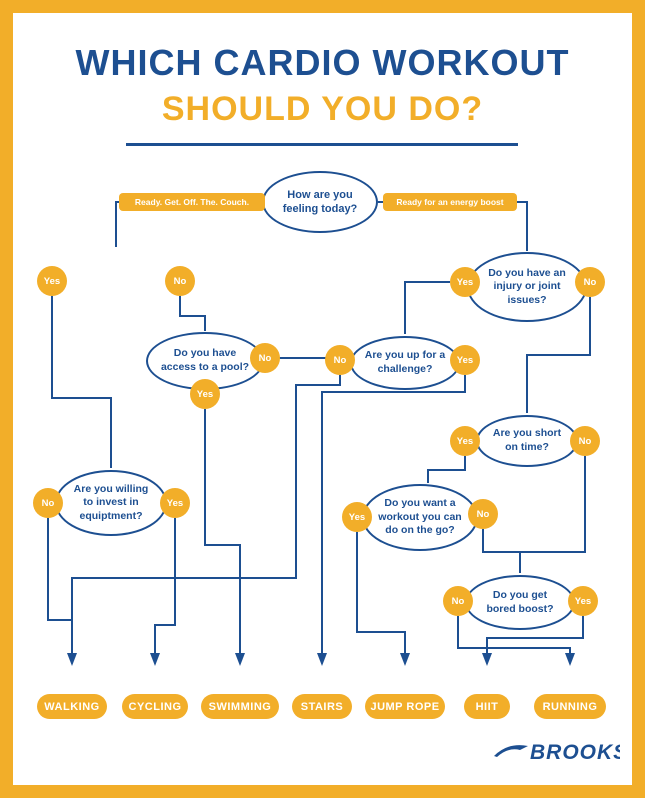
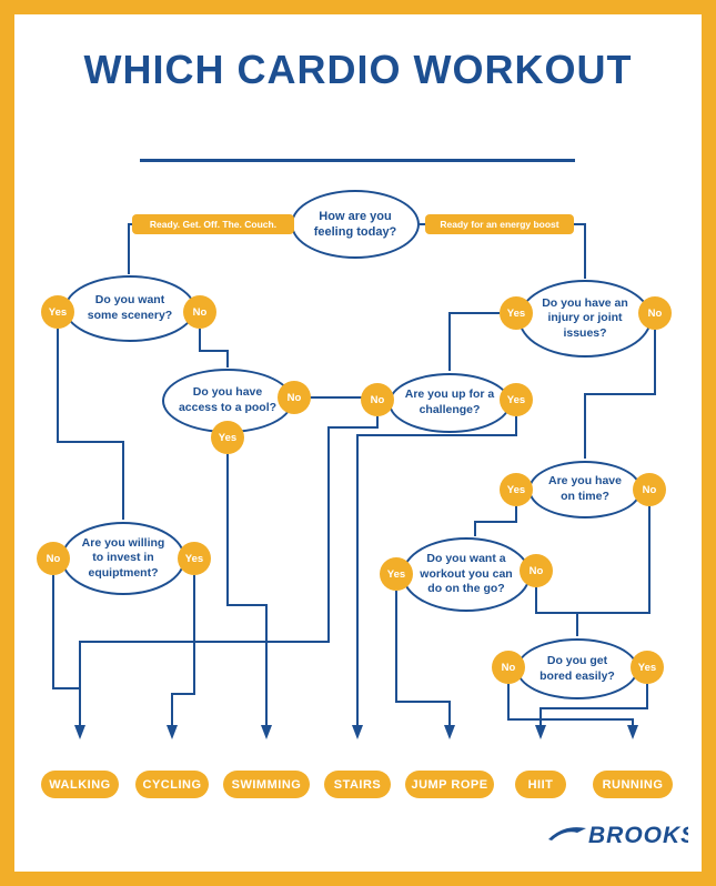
  WHICH CARDIO WORKOUT
- SHOULD YOU DO?
  How are you feeling today?
  Ready. Get. Off. The. Couch.
  Ready for an energy boost
+ Do you want some scenery?
  Yes
  No
  Do you have an injury or joint issues?
  Yes
  No
  Do you have access to a pool?
  No
  Yes
  Are you up for a challenge?
  No
  Yes
- Are you short on time?
+ Are you have on time?
  Yes
  No
  Are you willing to invest in equiptment?
  No
  Yes
  Do you want a workout you can do on the go?
  Yes
  No
- Do you get bored boost?
+ Do you get bored easily?
  No
  Yes
  WALKING
  CYCLING
  SWIMMING
  STAIRS
  JUMP ROPE
  HIIT
  RUNNING
  BROOK
